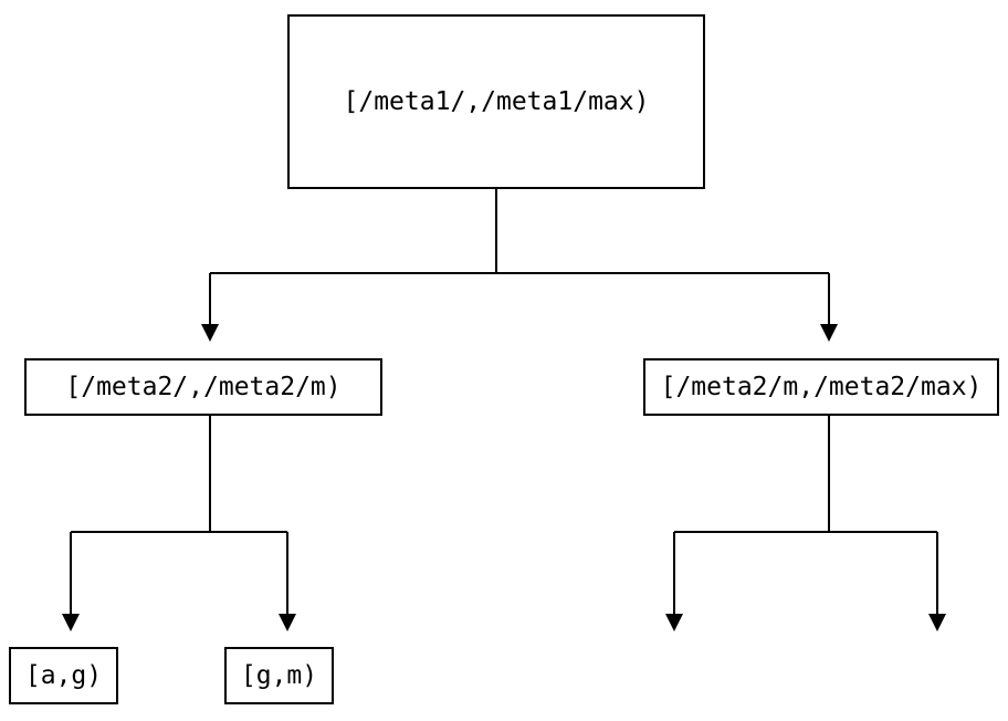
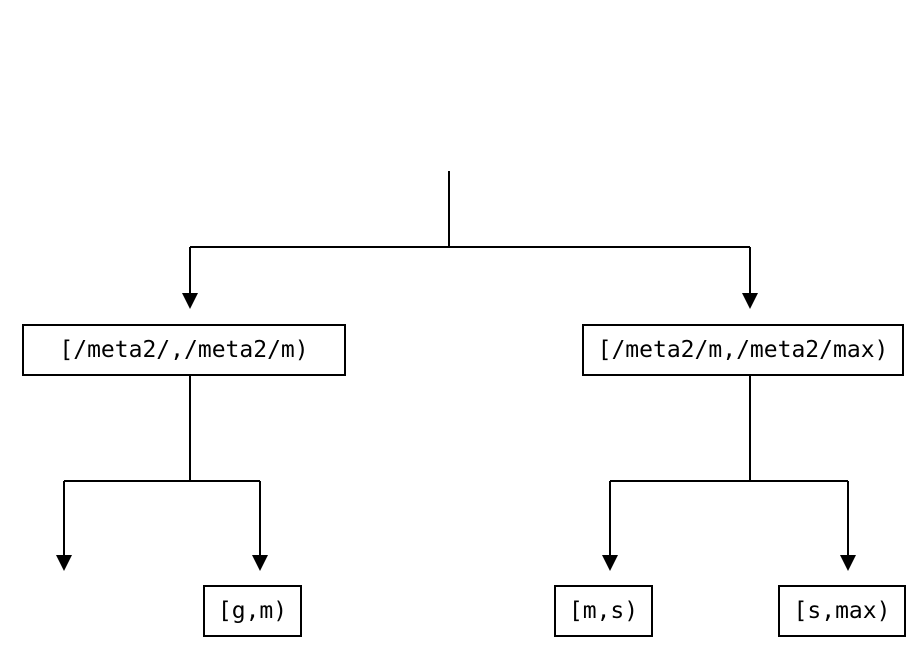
- [/meta1/,/meta1/max)
  [/meta2/,/meta2/m)
  [/meta2/m,/meta2/max)
- [a,g)
  [g,m)
+ [m,s)
+ [s,max)
